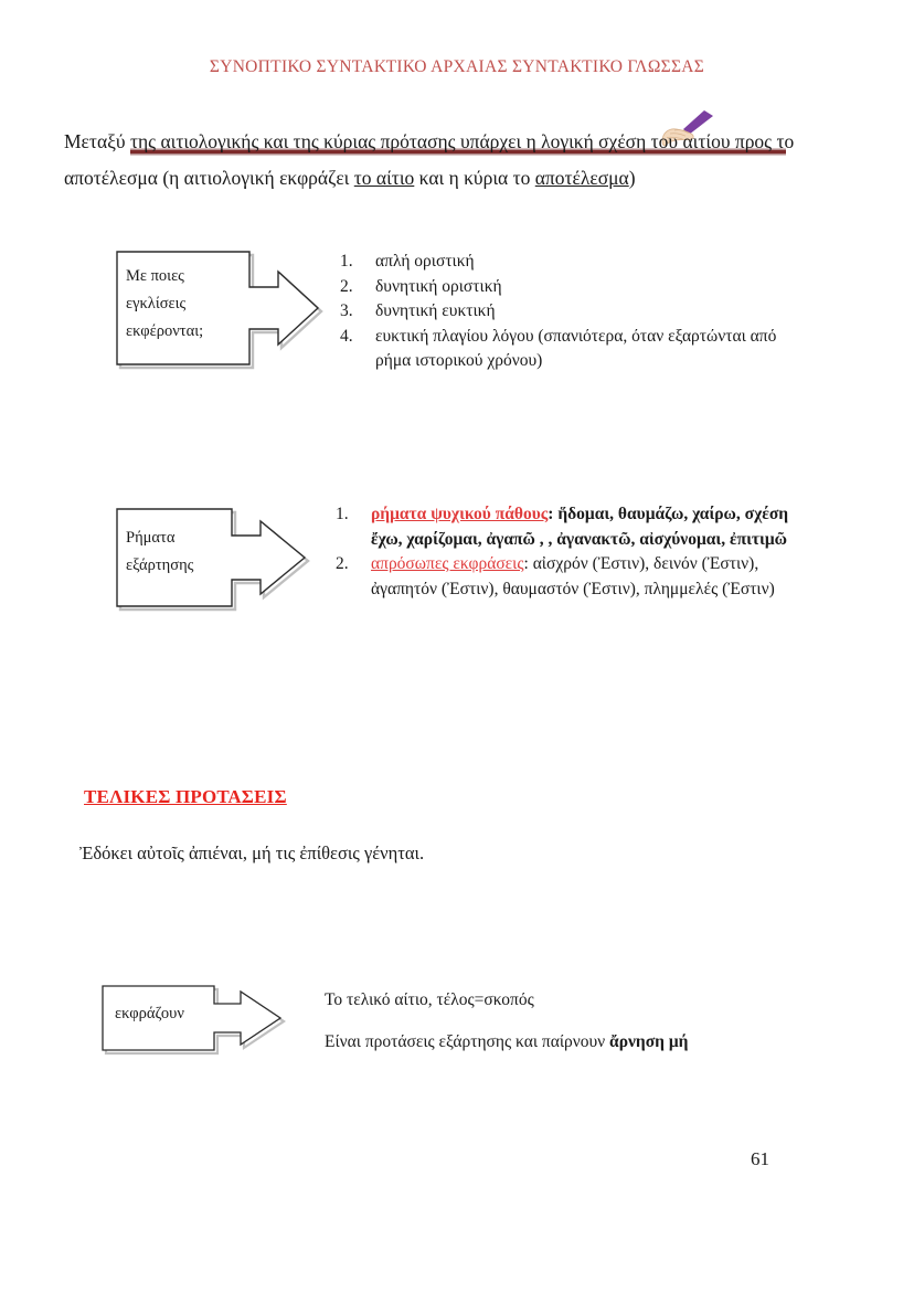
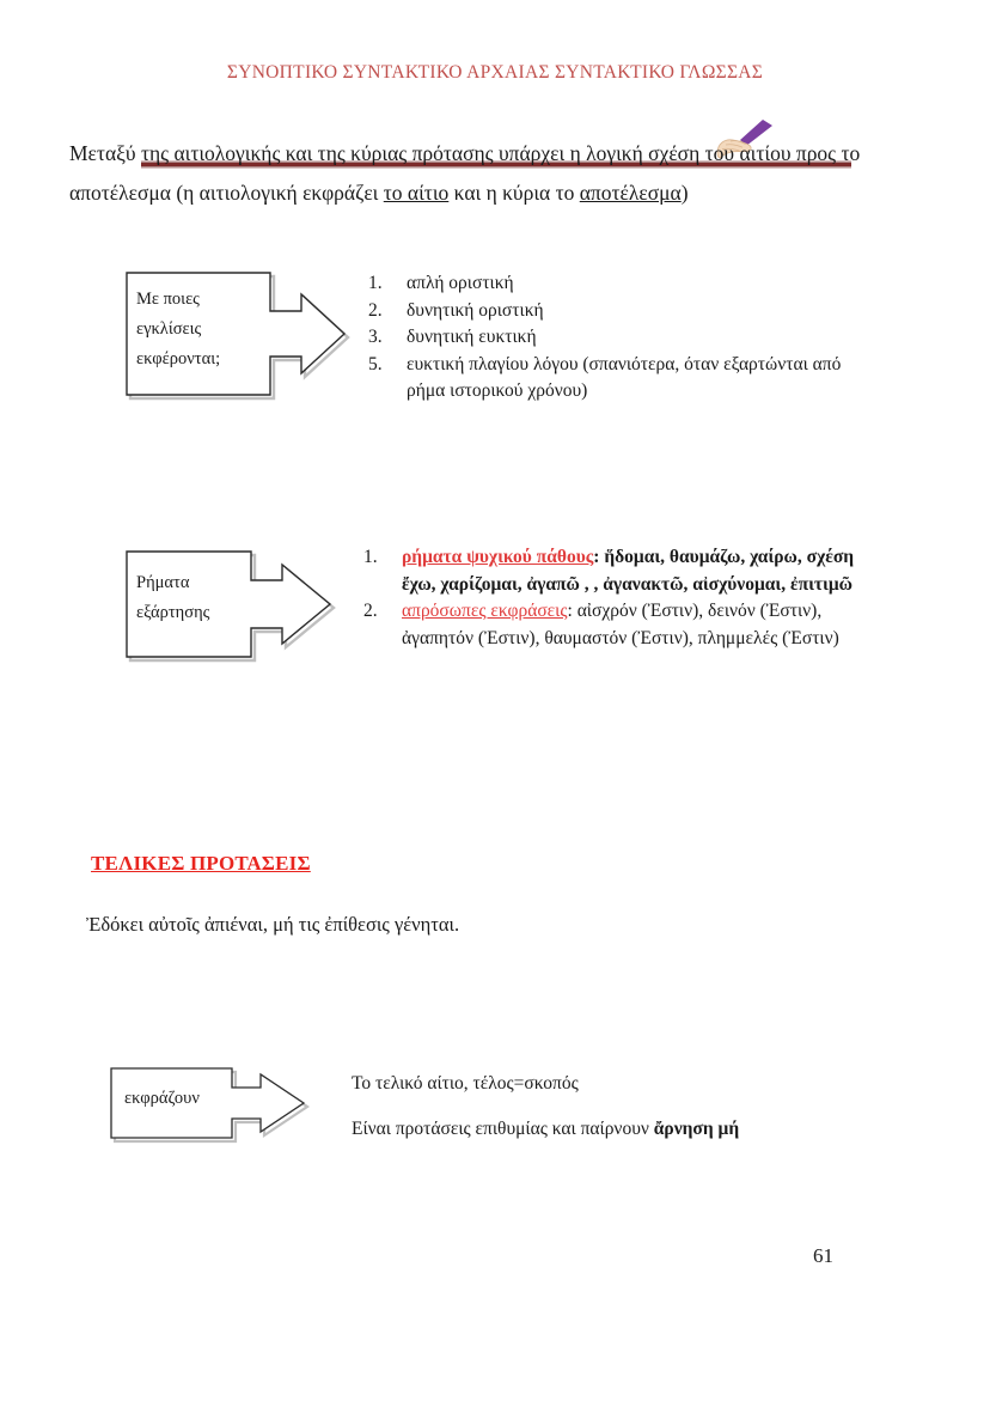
  ΣΥΝΟΠΤΙΚΟ ΣΥΝΤΑΚΤΙΚΟ ΑΡΧΑΙΑΣ ΣΥΝΤΑΚΤΙΚΟ ΓΛΩΣΣΑΣ
  Μεταξύ της αιτιολογικής και της κύριας πρότασης υπάρχει η λογική σχέση του αιτίου προς το αποτέλεσμα (η αιτιολογική εκφράζει το αίτιο και η κύρια το αποτέλεσμα)
  Με ποιες
  εγκλίσεις
  εκφέρονται;
  1.
  απλή οριστική
  2.
  δυνητική οριστική
  3.
  δυνητική ευκτική
- 4.
+ 5.
  ευκτική πλαγίου λόγου (σπανιότερα, όταν εξαρτώνται από ρήμα ιστορικού χρόνου)
  Ρήματα
  εξάρτησης
  1.
  ρήματα ψυχικού πάθους: ἥδομαι, θαυμάζω, χαίρω, σχέση ἔχω, χαρίζομαι, ἀγαπῶ , , ἀγανακτῶ, αἰσχύνομαι, ἐπιτιμῶ
  2.
  απρόσωπες εκφράσεις: αἰσχρόν (Ἐστιν), δεινόν (Ἐστιν), ἀγαπητόν (Ἐστιν), θαυμαστόν (Ἐστιν), πλημμελές (Ἐστιν)
  ΤΕΛΙΚΕΣ ΠΡΟΤΑΣΕΙΣ
  Ἐδόκει αὐτοῖς ἀπιέναι, μή τις ἐπίθεσις γένηται.
  εκφράζουν
  Το τελικό αίτιο, τέλος=σκοπός
- Είναι προτάσεις εξάρτησης και παίρνουν ἄρνηση μή
+ Είναι προτάσεις επιθυμίας και παίρνουν ἄρνηση μή
  61
